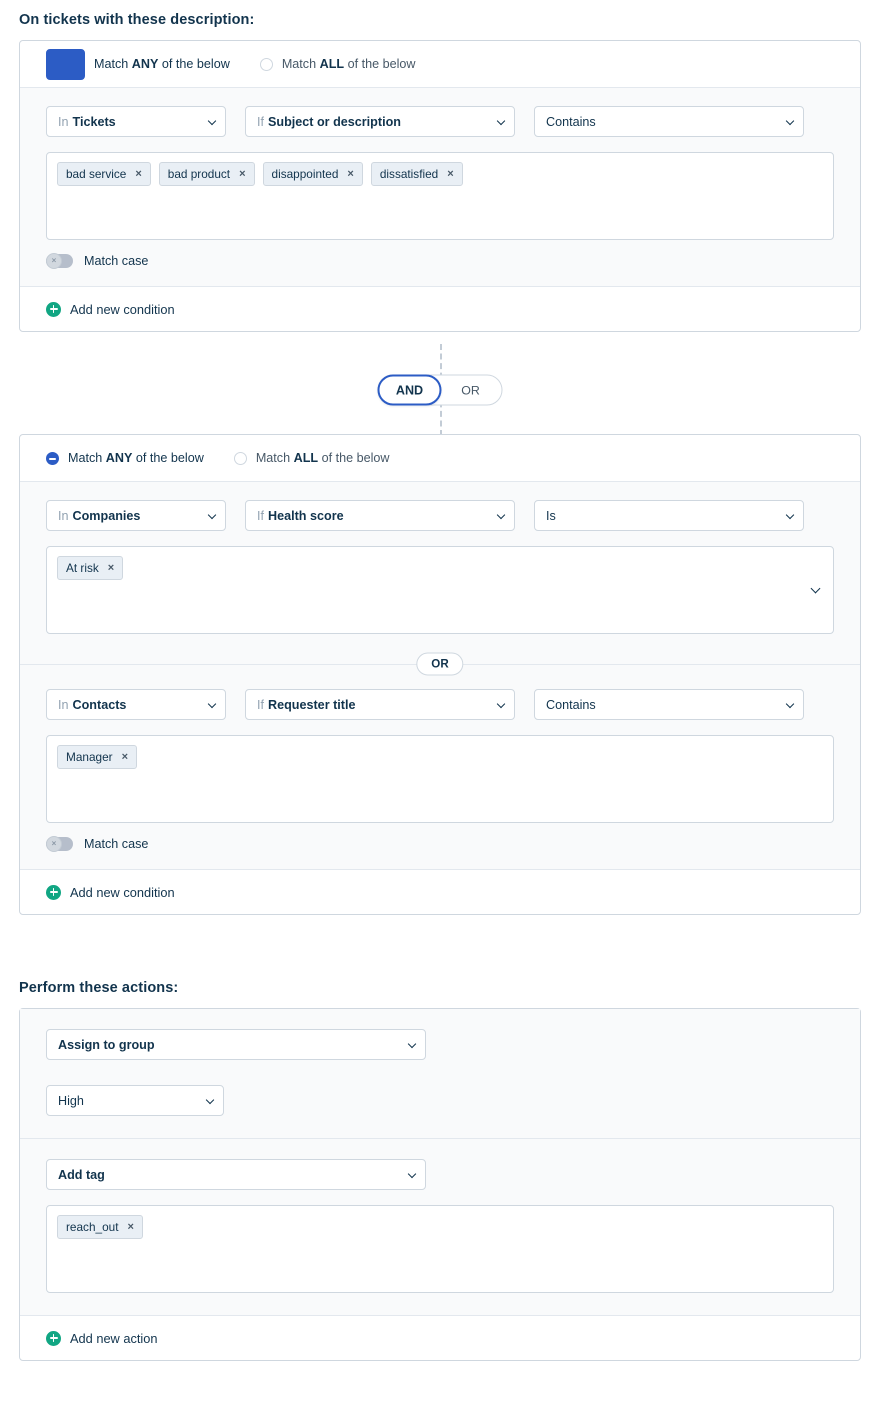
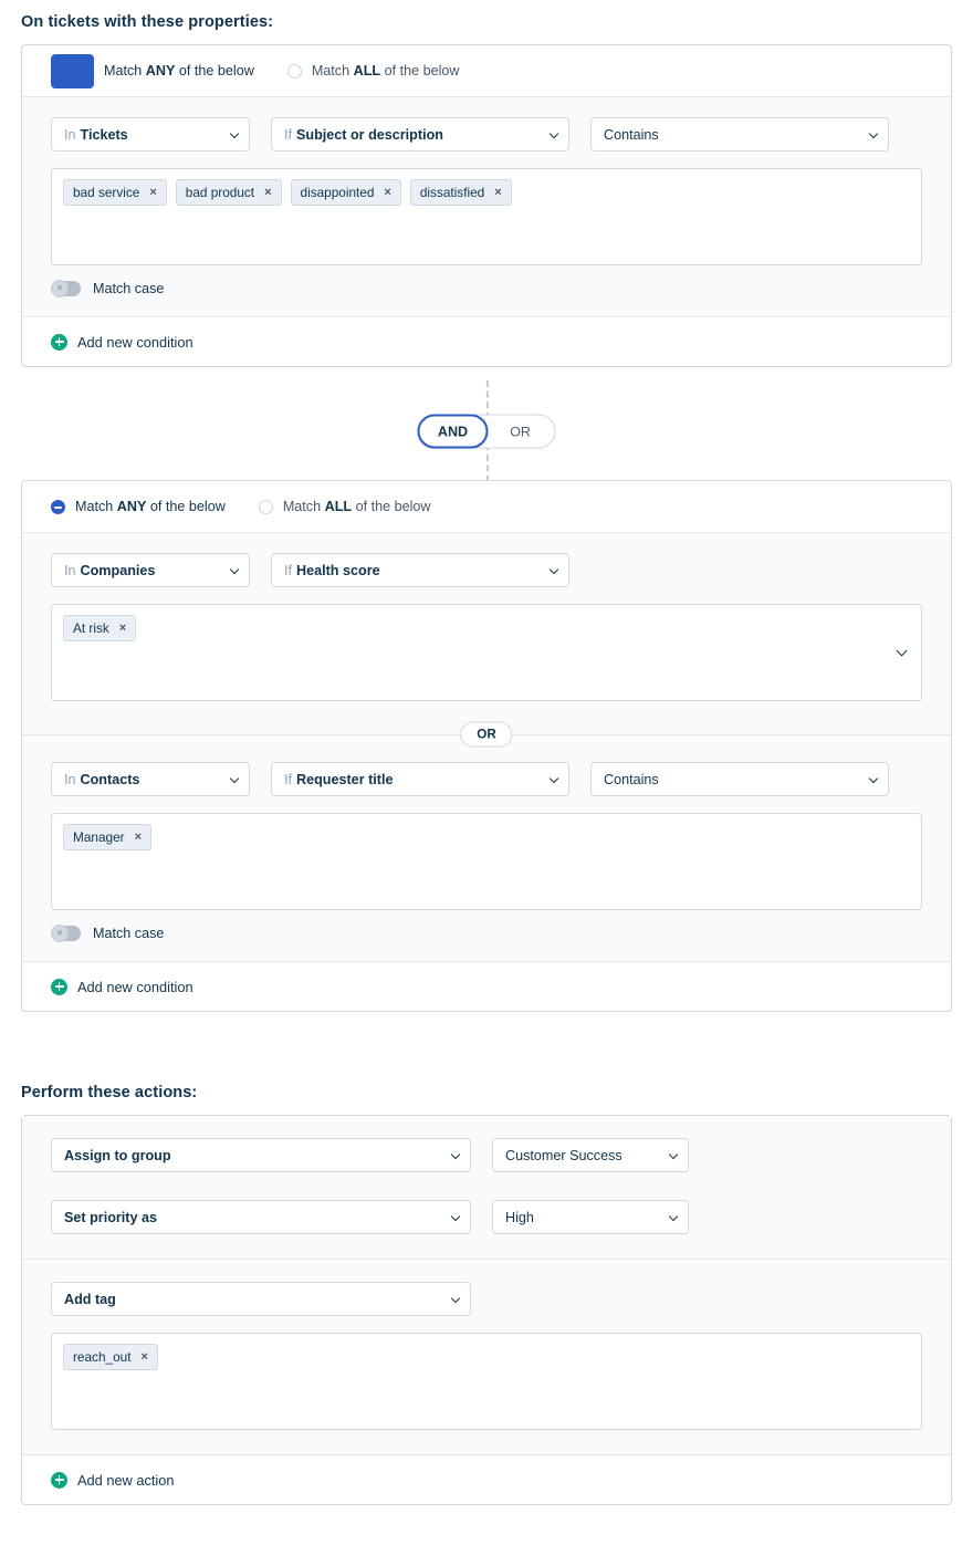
- On tickets with these description:
+ On tickets with these properties:
  Match ANY of the below
  Match ALL of the below
  In
  Tickets
  If
  Subject or description
  Contains
  bad service
  ×
  bad product
  ×
  disappointed
  ×
  dissatisfied
  ×
  ×
  Match case
  Add new condition
  AND
  OR
  Match ANY of the below
  Match ALL of the below
  In
  Companies
  If
  Health score
- Is
  At risk
  ×
  OR
  In
  Contacts
  If
  Requester title
  Contains
  Manager
  ×
  ×
  Match case
  Add new condition
  Perform these actions:
  Assign to group
+ Customer Success
+ Set priority as
  High
  Add tag
  reach_out
  ×
  Add new action
